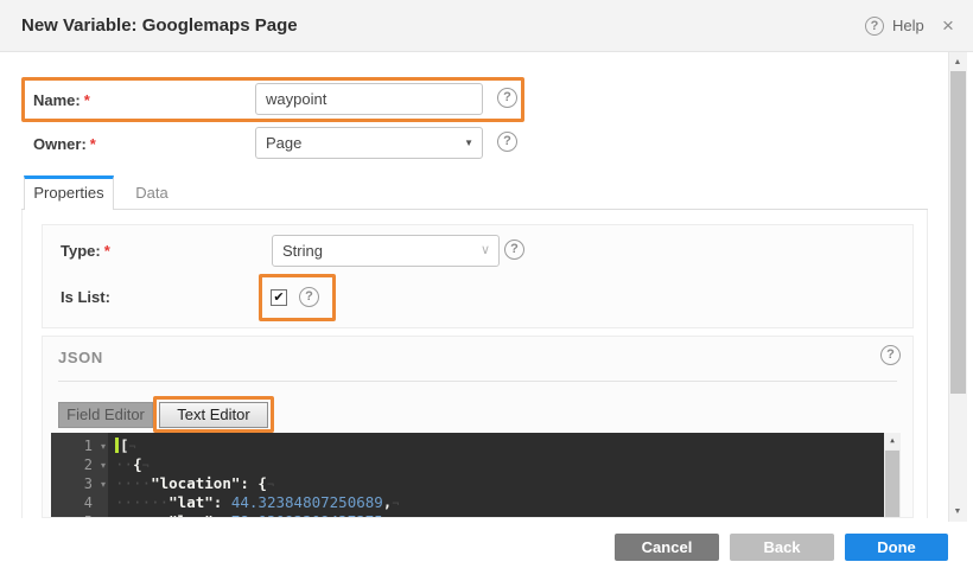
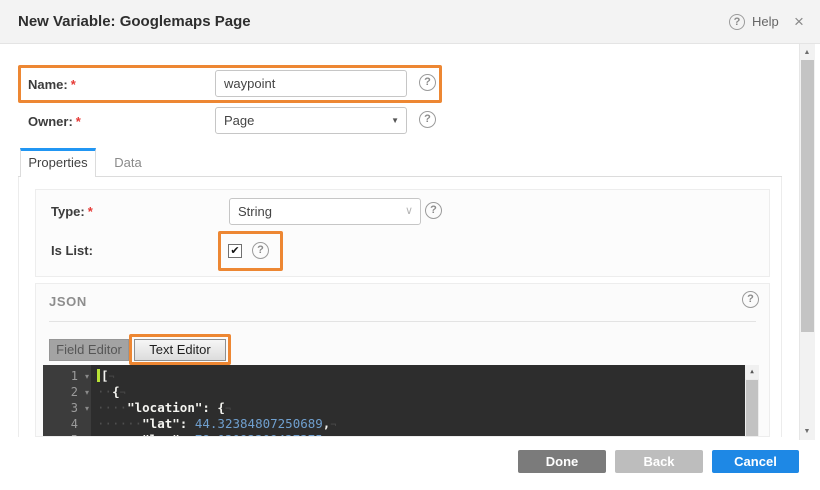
  New Variable: Googlemaps Page
  ?
  Help
  ×
  Name: *
  waypoint
  ?
  Owner: *
  Page
  ▼
  ?
  Properties
  Data
  Type: *
  String
  ∨
  ?
  Is List:
  ✔
  ?
  JSON
  ?
  Field Editor
  Text Editor
  1 ▾
  2 ▾
  3 ▾
  4
  [¬
  ··{
  ····"location": {
  ······"lat": 44.32384807250689,¬
- Cancel
+ Done
  Back
- Done
+ Cancel
